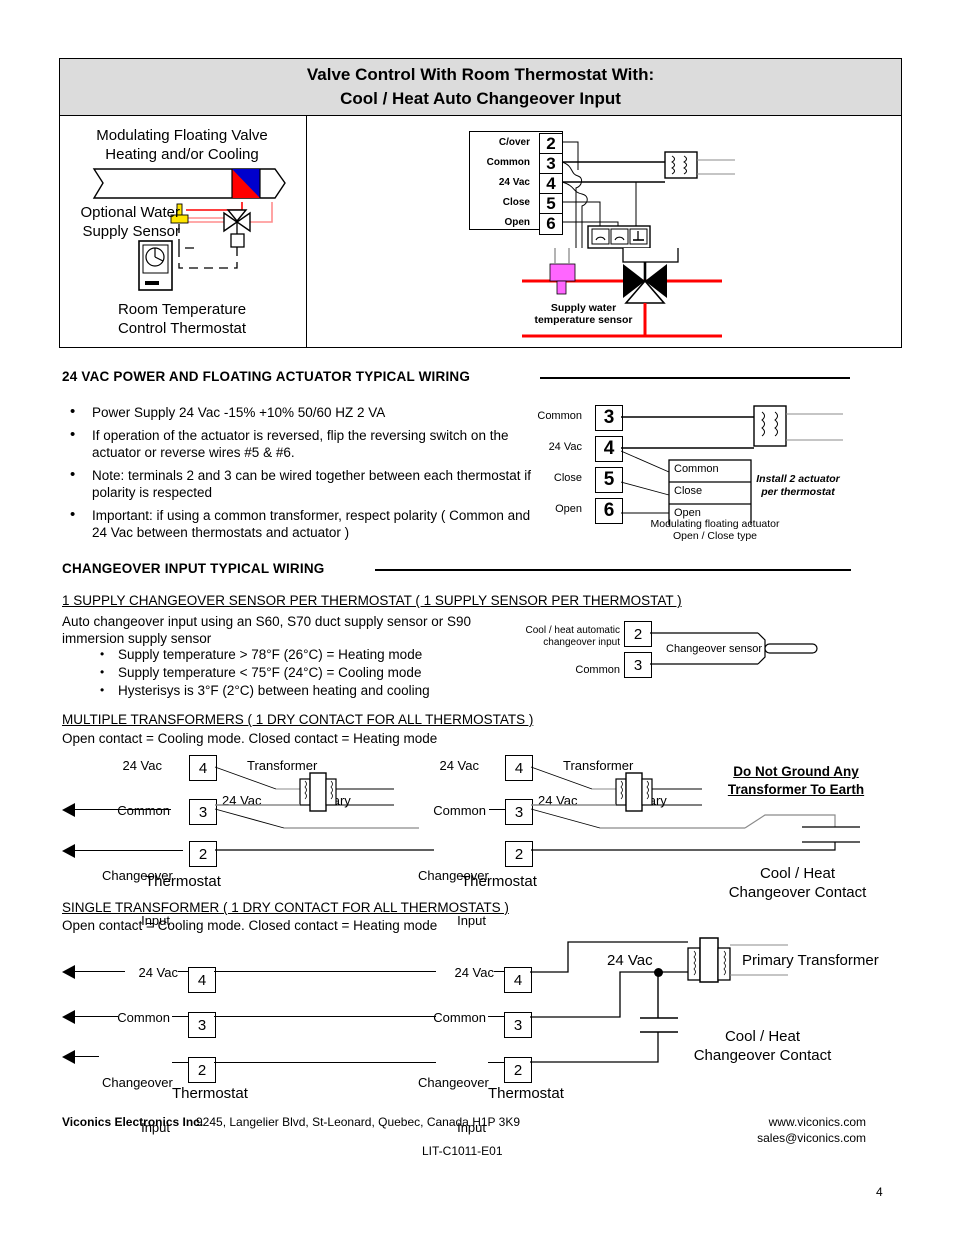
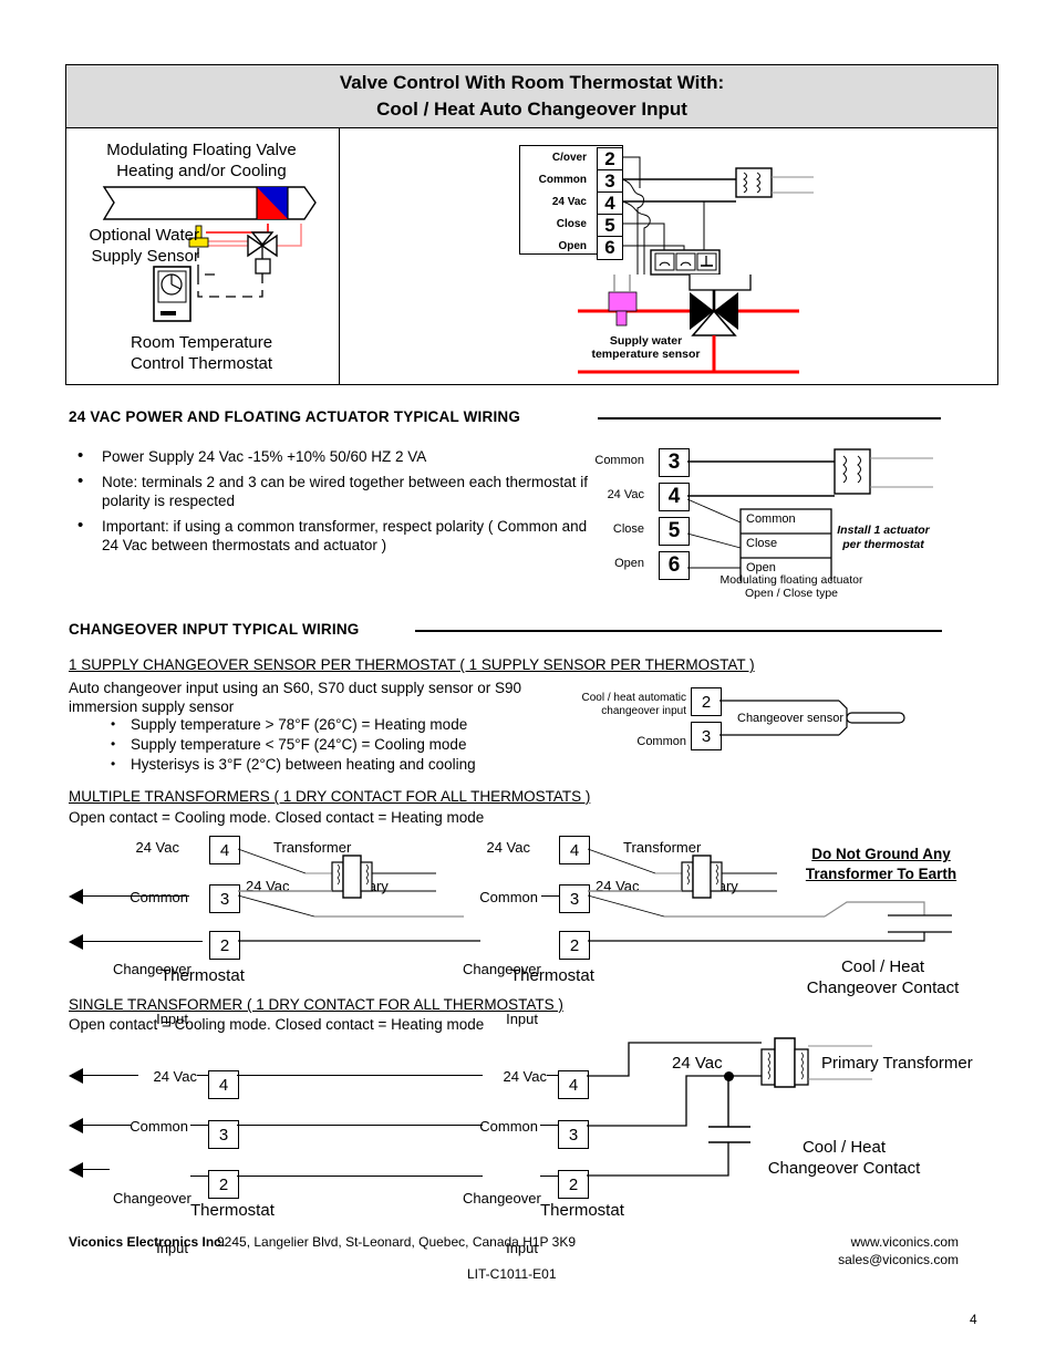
  Valve Control With Room Thermostat With:
  Cool / Heat Auto Changeover Input
  Modulating Floating Valve
  Heating and/or Cooling
  Optional Water
  Supply Sensor
  Room Temperature
  Control Thermostat
  C/over
  2
  Common
  3
  24 Vac
  4
  Close
  5
  Open
  6
  Supply water
  temperature sensor
  24 VAC POWER AND FLOATING ACTUATOR TYPICAL WIRING
  Power Supply 24 Vac -15% +10% 50/60 HZ 2 VA
- If operation of the actuator is reversed, flip the reversing switch on the actuator or reverse wires #5 & #6.
  Note: terminals 2 and 3 can be wired together between each thermostat if polarity is respected
  Important: if using a common transformer, respect polarity ( Common and 24 Vac between thermostats and actuator )
  Common
  3
  24 Vac
  4
  Close
  5
  Open
  6
  Common
  Close
  Open
- Install 2 actuator
+ Install 1 actuator
  per thermostat
  Modulating floating actuator
  Open / Close type
  CHANGEOVER INPUT TYPICAL WIRING
  1 SUPPLY CHANGEOVER SENSOR PER THERMOSTAT ( 1 SUPPLY SENSOR PER THERMOSTAT )
  Auto changeover input using an S60, S70 duct supply sensor or S90
  immersion supply sensor
  Supply temperature > 78°F (26°C) = Heating mode
  Supply temperature < 75°F (24°C) = Cooling mode
  Hysterisys is 3°F (2°C) between heating and cooling
  Cool / heat automatic
  changeover input
  2
  Common
  3
  Changeover sensor
  MULTIPLE TRANSFORMERS ( 1 DRY CONTACT FOR ALL THERMOSTATS )
  Open contact = Cooling mode. Closed contact = Heating mode
  24 Vac
  4
  Common
  3
  Changeove
  Input
  2
  Transformer
  24 Vac
  Thermostat
  24 Vac
  4
  Common
  3
  Changeove
  Input
  2
  Transformer
  24 Vac
  Thermostat
  Do Not Ground Any
  Transformer To Earth
  Cool / Heat
  Changeover Contact
  SINGLE TRANSFORMER ( 1 DRY CONTACT FOR ALL THERMOSTATS )
  Open contact = Cooling mode. Closed contact = Heating mode
  24 Vac
  4
  Common
  3
  Changeover
  Input
  2
  Thermostat
  24 Vac
  4
  Common
  3
  Changeover
  Input
  2
  Thermostat
  24 Vac
  Primary Transformer
  Cool / Heat
  Changeover Contact
  Viconics Electronics Inc.
  9245, Langelier Blvd, St-Leonard, Quebec, Canada H1P 3K9
  www.viconics.com
  sales@viconics.com
  LIT-C1011-E01
  4
